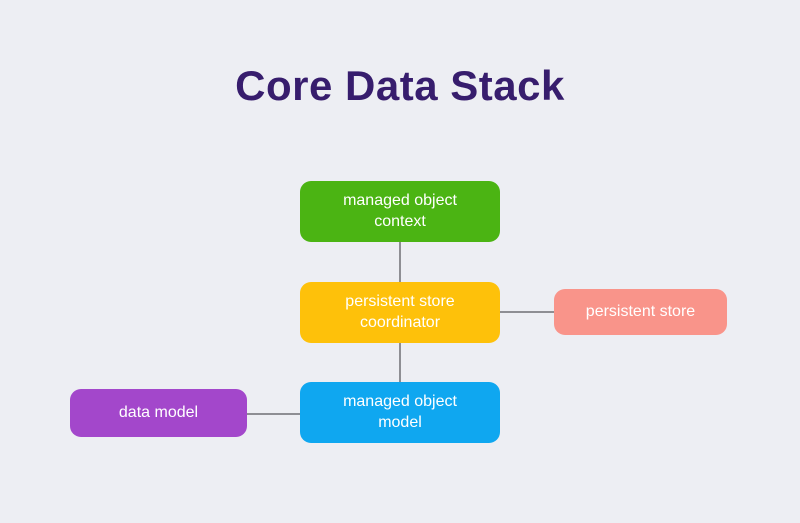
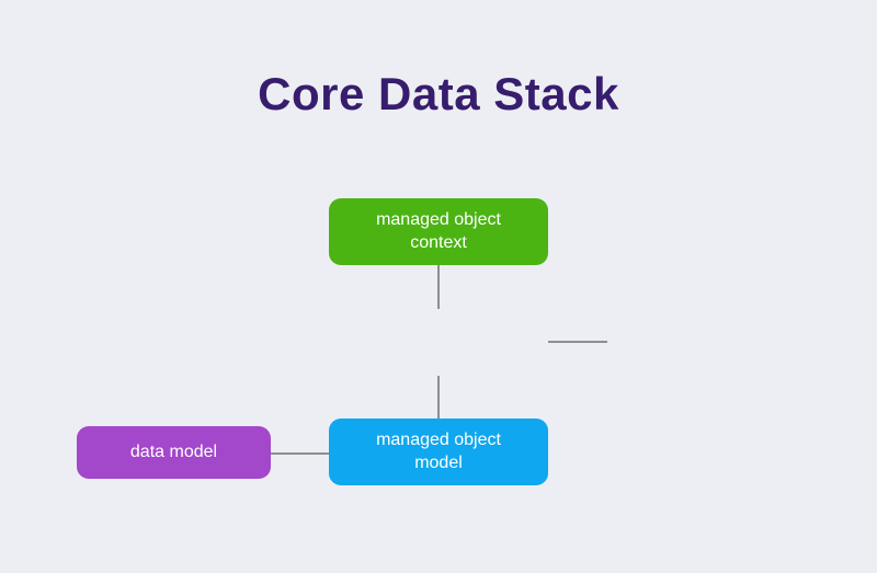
  Core Data Stack
  managed object context
- persistent store coordinator
- persistent store
  managed object model
  data model
